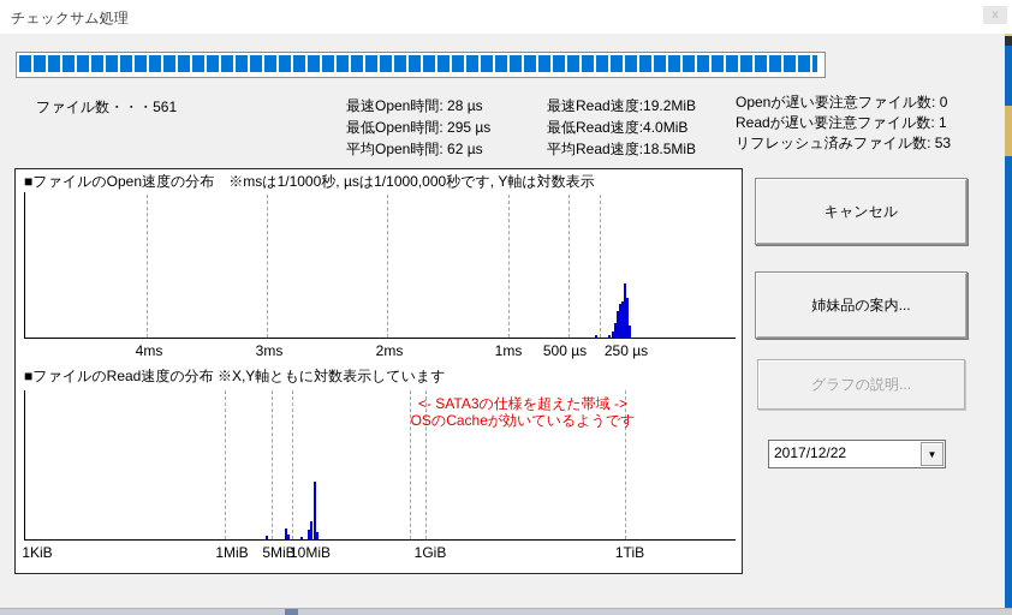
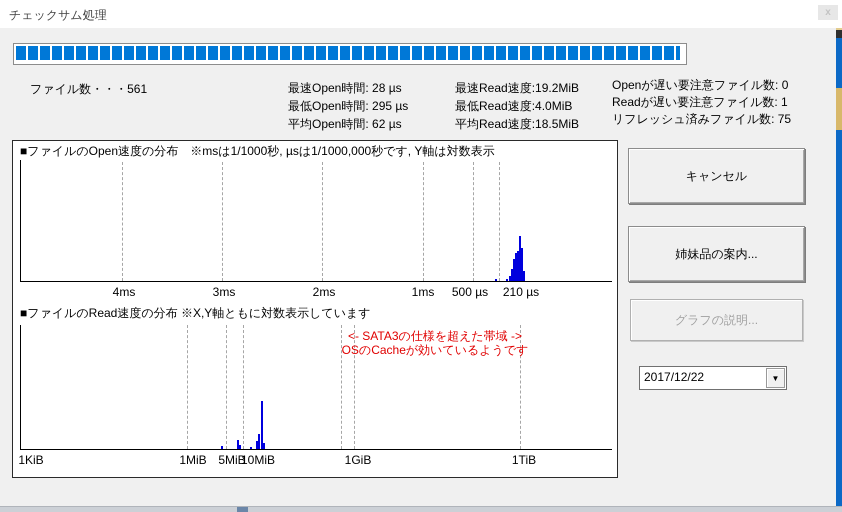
  チェックサム処理
  x
  ファイル数・・・561
  最速Open時間: 28 µs
  最低Open時間: 295 µs
  平均Open時間: 62 µs
  最速Read速度:19.2MiB
  最低Read速度:4.0MiB
  平均Read速度:18.5MiB
  Openが遅い要注意ファイル数: 0
  Readが遅い要注意ファイル数: 1
- リフレッシュ済みファイル数: 53
+ リフレッシュ済みファイル数: 75
  ■ファイルのOpen速度の分布 ※msは1/1000秒, µsは1/1000,000秒です, Y軸は対数表示
  4ms
  3ms
  2ms
  1ms
  500 µs
- 250 µs
+ 210 µs
  ■ファイルのRead速度の分布 ※X,Y軸ともに対数表示しています
  1KiB
  1MiB
  5MiB
  10MiB
  1GiB
  1TiB
  <- SATA3の仕様を超えた帯域 ->
  OSのCacheが効いているようです
  キャンセル
  姉妹品の案内...
  グラフの説明...
  2017/12/22
  ▼
